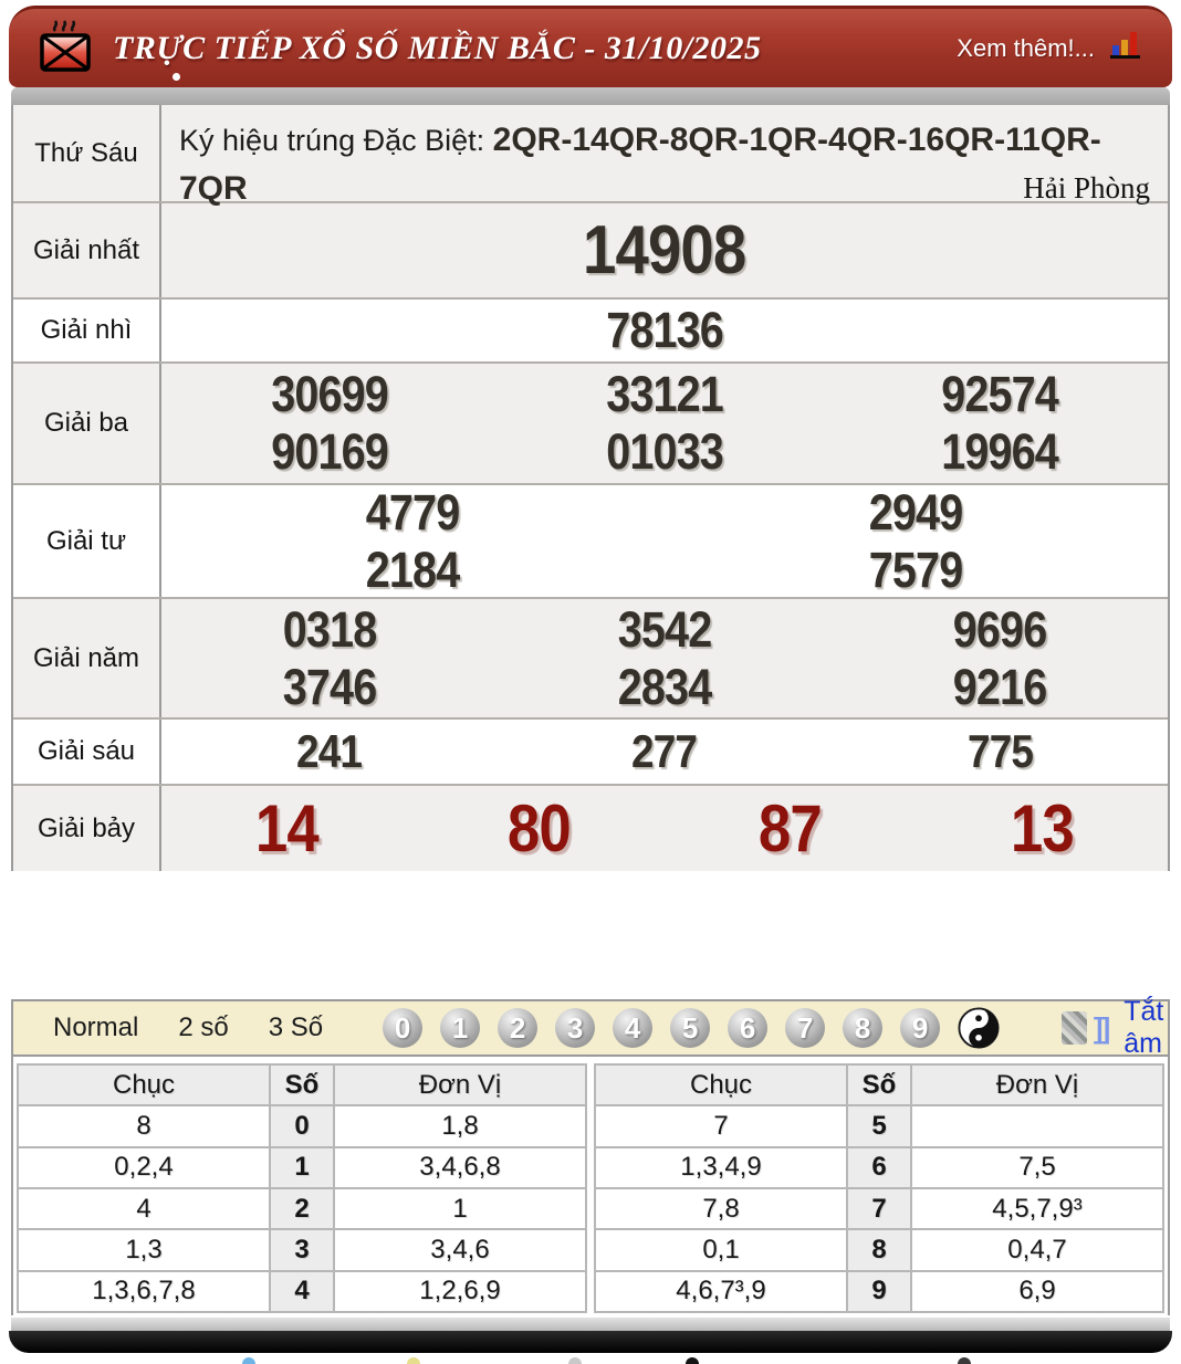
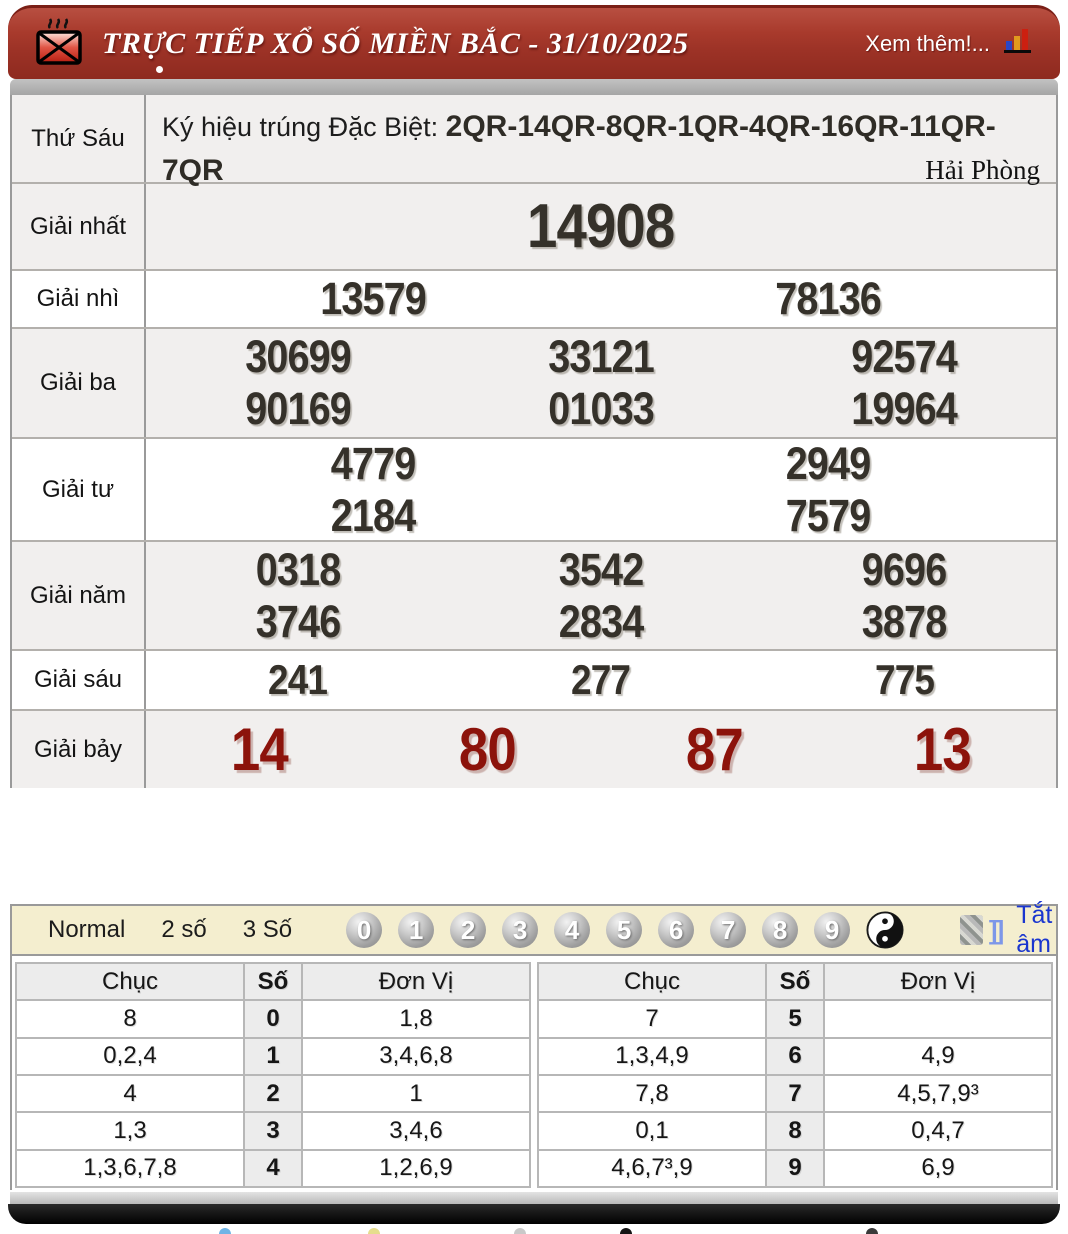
  TRỰC TIẾP XỔ SỐ MIỀN BẮC - 31/10/2025
  Xem thêm!...
  Thứ Sáu
  Ký hiệu trúng Đặc Biệt: 2QR-14QR-8QR-1QR-4QR-16QR-11QR-7QR
  Hải Phòng
  Giải nhất
  14908
  Giải nhì
+ 13579
  78136
  Giải ba
  30699
  33121
  92574
  90169
  01033
  19964
  Giải tư
  4779
  2949
  2184
  7579
  Giải năm
  0318
  3542
  9696
  3746
  2834
- 9216
+ 3878
  Giải sáu
  241
  277
  775
  Giải bảy
  14
  80
  87
  13
  Normal
  2 số
  3 Số
  0
  1
  2
  3
  4
  5
  6
  7
  8
  9
  ]]
  Tắt âm
  Chục	Số	Đơn Vị
  8	0	1,8
  0,2,4	1	3,4,6,8
  4	2	1
  1,3	3	3,4,6
  1,3,6,7,8	4	1,2,6,9
  Chục	Số	Đơn Vị
  7	5
- 1,3,4,9	6	7,5
+ 1,3,4,9	6	4,9
  7,8	7	4,5,7,9³
  0,1	8	0,4,7
  4,6,7³,9	9	6,9
